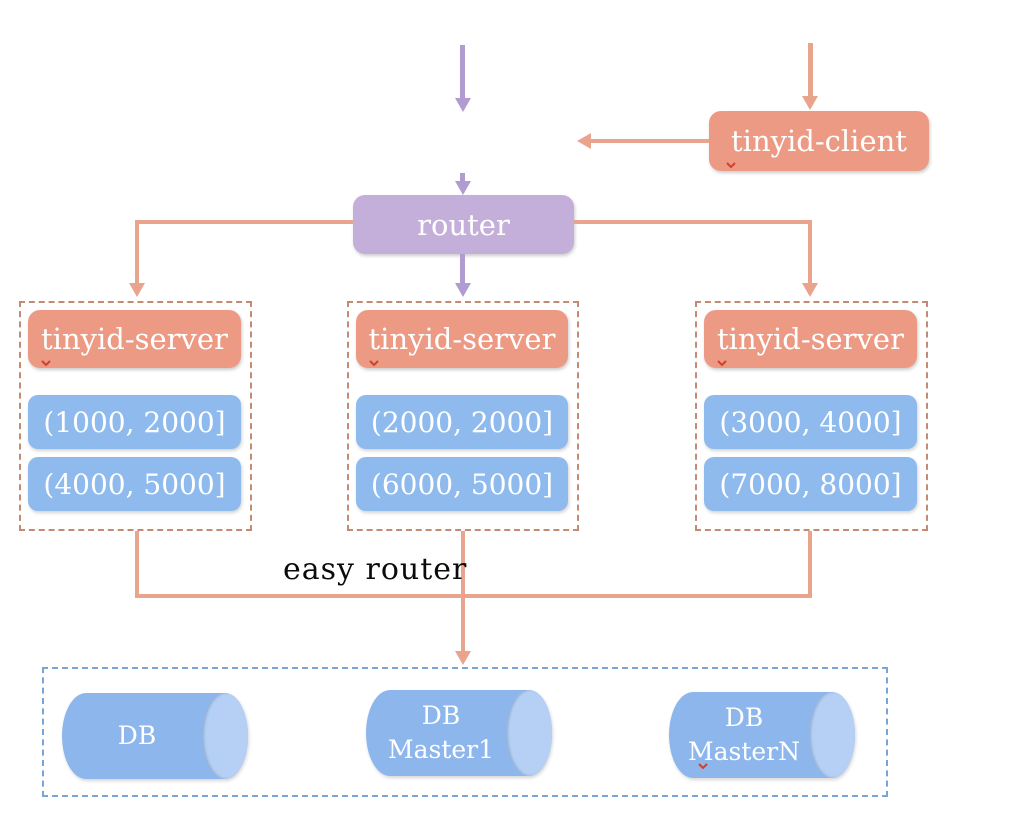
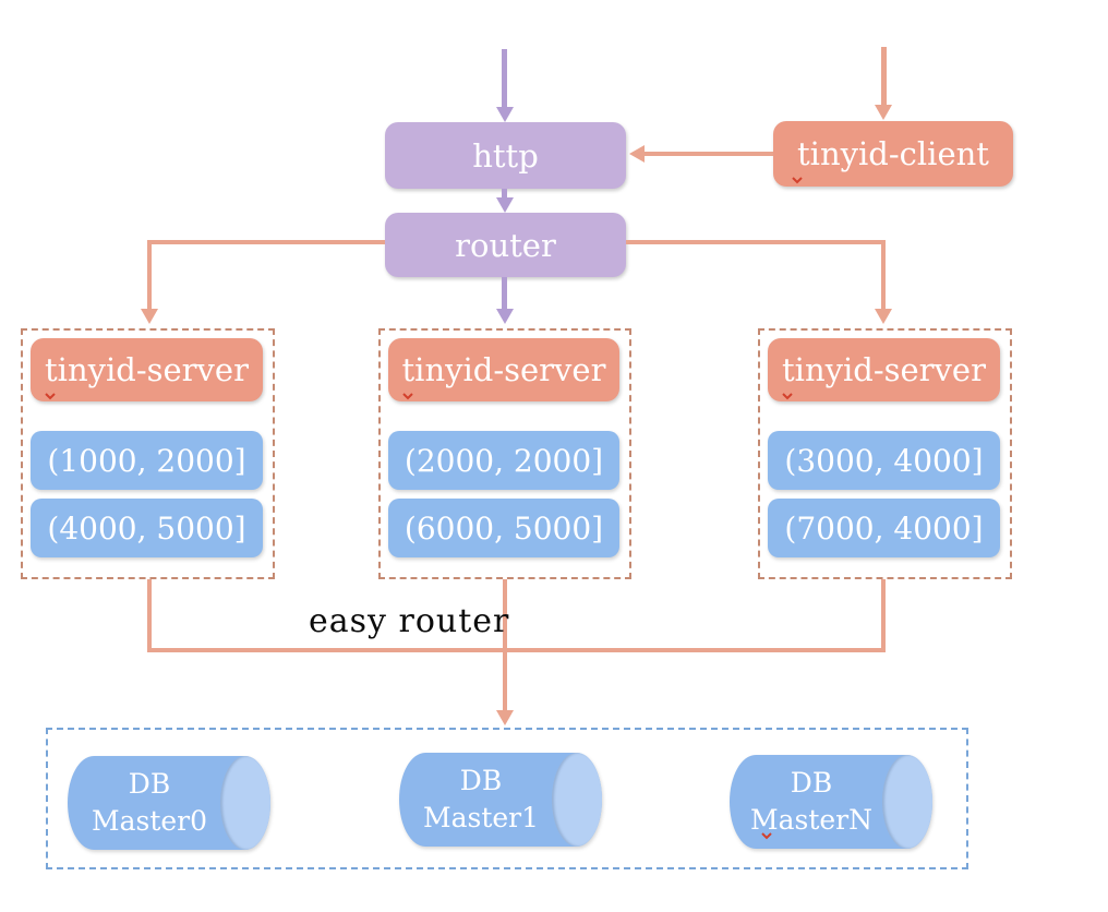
+ http
  tinyid-client
  router
  tinyid-server
  (1000, 2000]
  (4000, 5000]
  tinyid-server
  (2000, 2000]
  (6000, 5000]
  tinyid-server
  (3000, 4000]
- (7000, 8000]
+ (7000, 4000]
  easy router
  DB
+ Master0
  DB
  Master1
  DB
  MasterN
